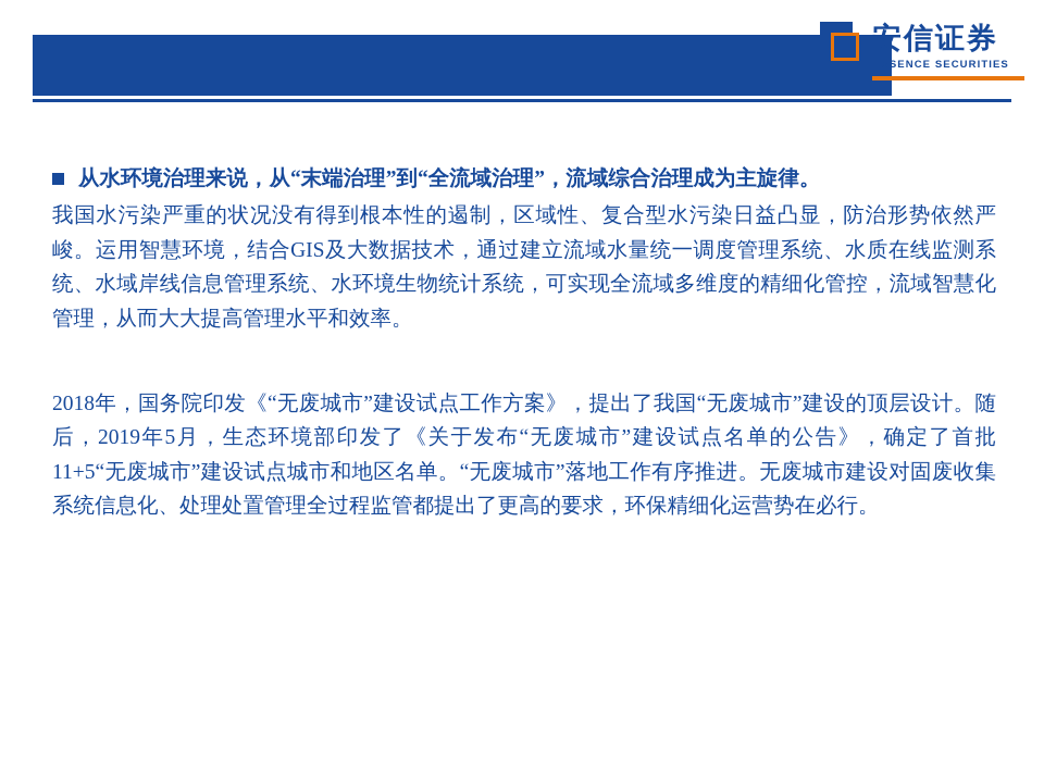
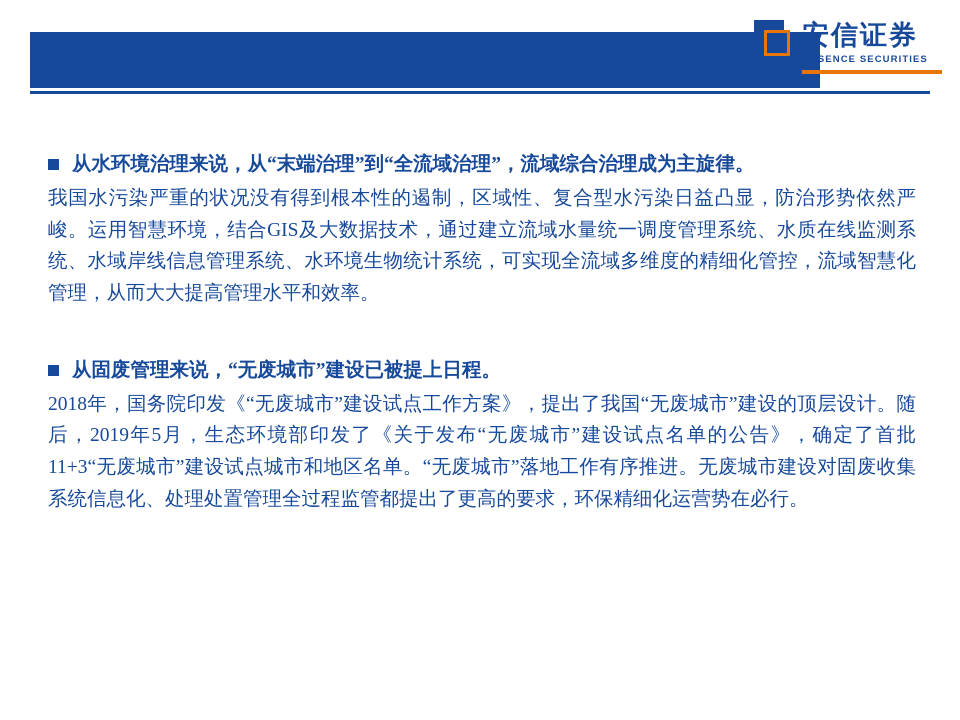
  安信证券
  ESSENCE SECURITIES
  从水环境治理来说，从“末端治理”到“全流域治理”，流域综合治理成为主旋律。
  我国水污染严重的状况没有得到根本性的遏制，区域性、复合型水污染日益凸显，防治形势依然严峻。运用智慧环境，结合GIS及大数据技术，通过建立流域水量统一调度管理系统、水质在线监测系统、水域岸线信息管理系统、水环境生物统计系统，可实现全流域多维度的精细化管控，流域智慧化管理，从而大大提高管理水平和效率。
+ 从固废管理来说，“无废城市”建设已被提上日程。
- 2018年，国务院印发《“无废城市”建设试点工作方案》，提出了我国“无废城市”建设的顶层设计。随后，2019年5月，生态环境部印发了《关于发布“无废城市”建设试点名单的公告》，确定了首批11+5“无废城市”建设试点城市和地区名单。“无废城市”落地工作有序推进。无废城市建设对固废收集系统信息化、处理处置管理全过程监管都提出了更高的要求，环保精细化运营势在必行。
+ 2018年，国务院印发《“无废城市”建设试点工作方案》，提出了我国“无废城市”建设的顶层设计。随后，2019年5月，生态环境部印发了《关于发布“无废城市”建设试点名单的公告》，确定了首批11+3“无废城市”建设试点城市和地区名单。“无废城市”落地工作有序推进。无废城市建设对固废收集系统信息化、处理处置管理全过程监管都提出了更高的要求，环保精细化运营势在必行。
